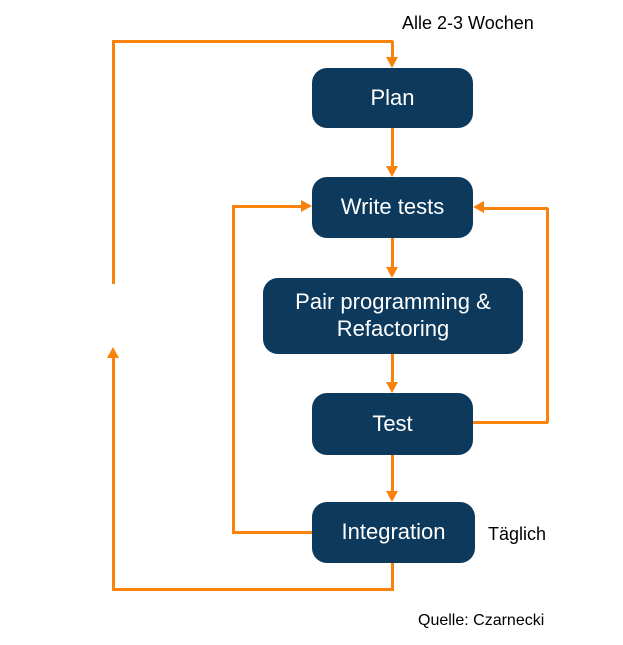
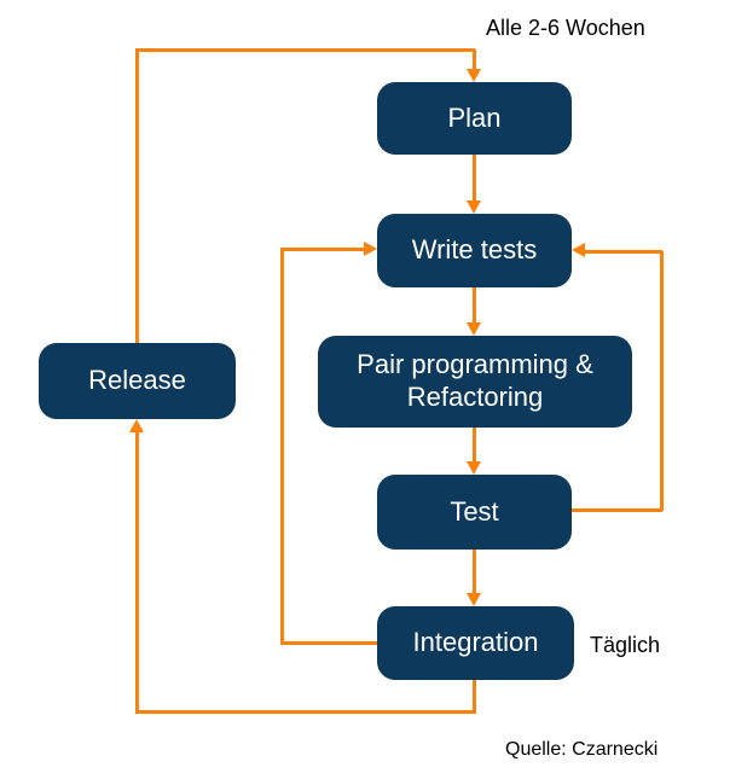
- Alle 2-3 Wochen
+ Alle 2-6 Wochen
  Täglich
  Quelle: Czarnecki
  Plan
  Write tests
  Pair programming & Refactoring
  Test
  Integration
+ Release
